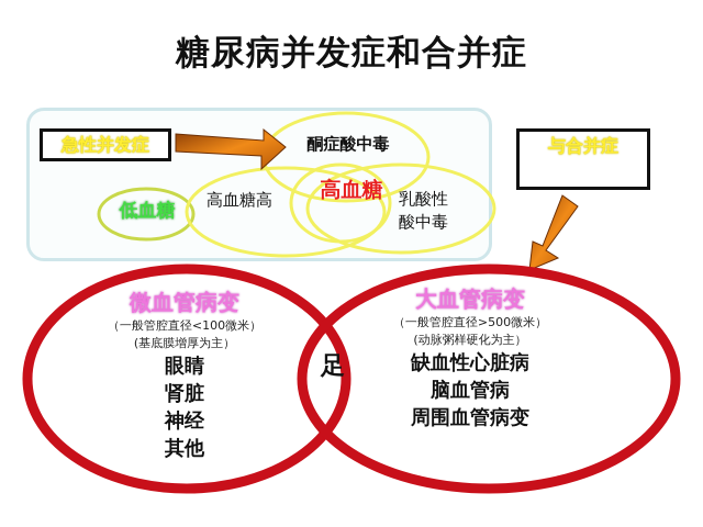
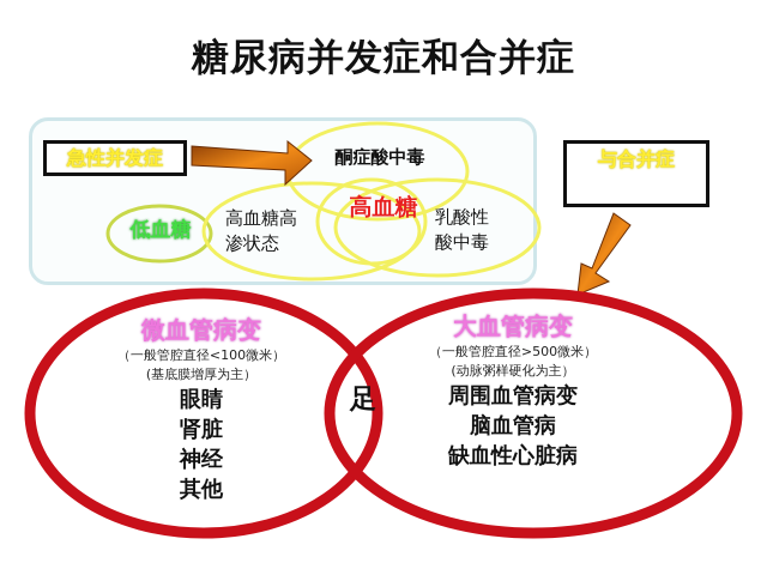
  糖尿病并发症和合并症
  急性并发症
  与合并症
  低血糖
  酮症酸中毒
  高血糖高
+ 渗状态
  高血糖
  乳酸性
  酸中毒
  微血管病变
  （一般管腔直径<100微米）
  (基底膜增厚为主）
  眼睛
  肾脏
  神经
  其他
  足
  大血管病变
  （一般管腔直径>500微米）
  (动脉粥样硬化为主）
- 缺血性心脏病
+ 周围血管病变
  脑血管病
- 周围血管病变
+ 缺血性心脏病
